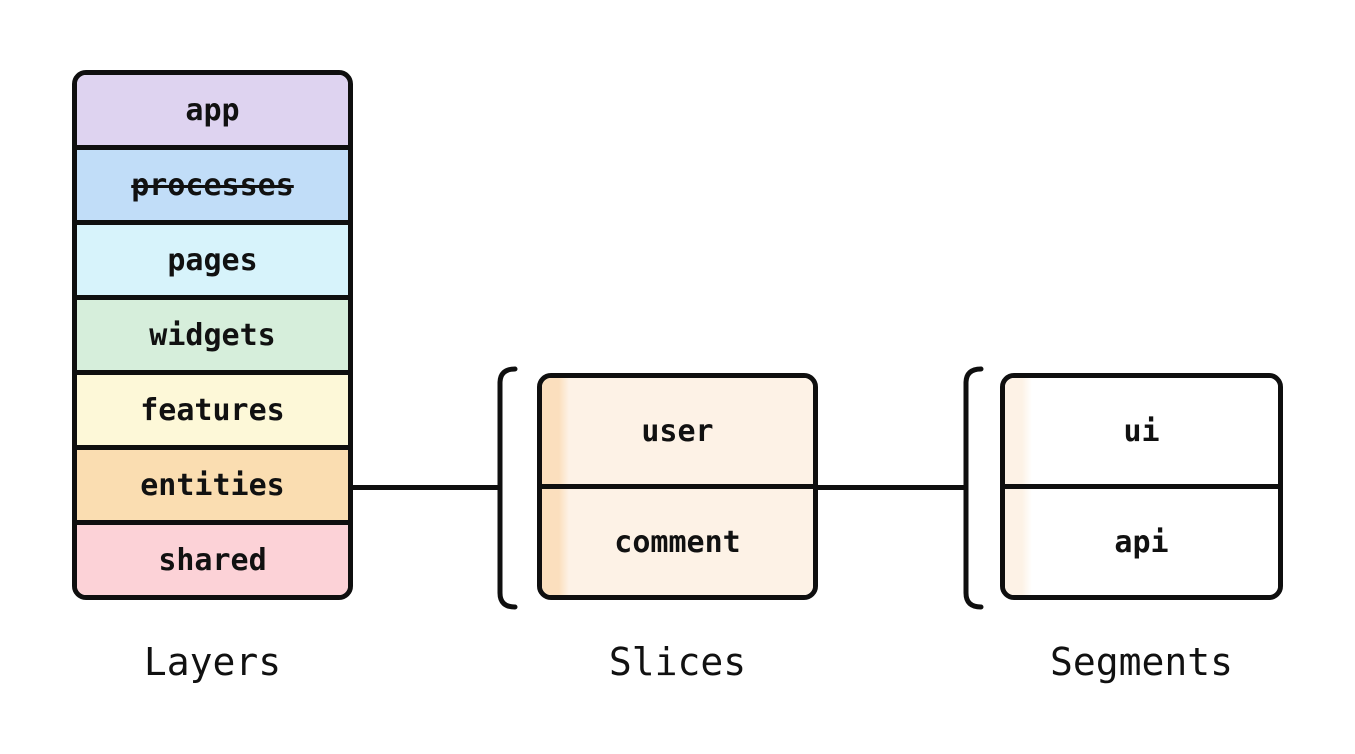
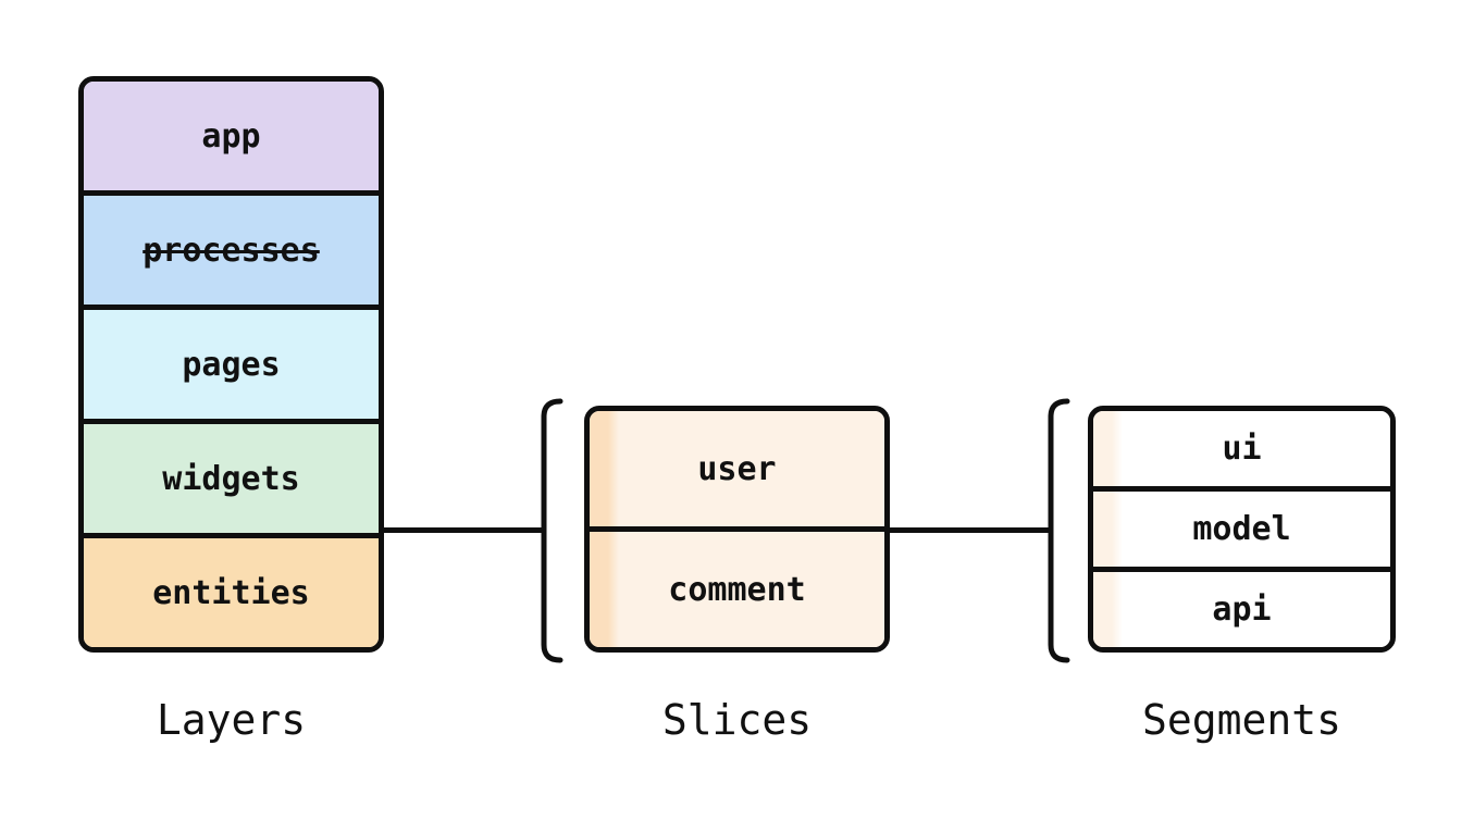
  app
  processes
  pages
  widgets
- features
  entities
- shared
  user
  comment
  ui
+ model
  api
  Layers
  Slices
  Segments
